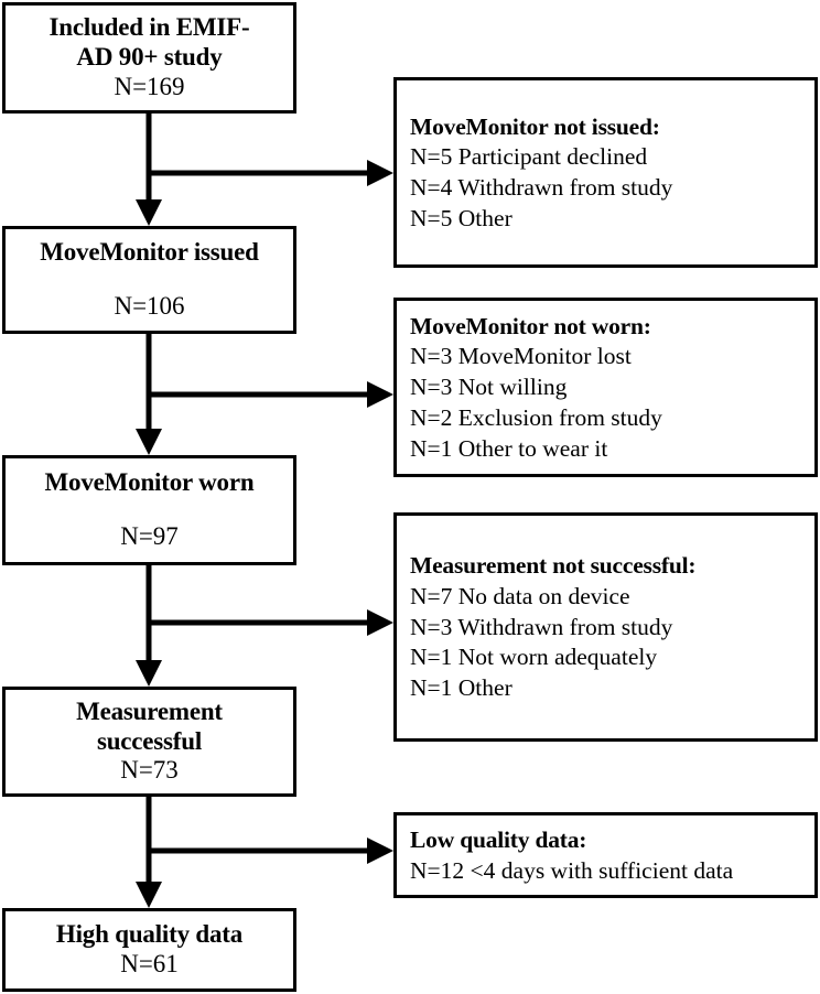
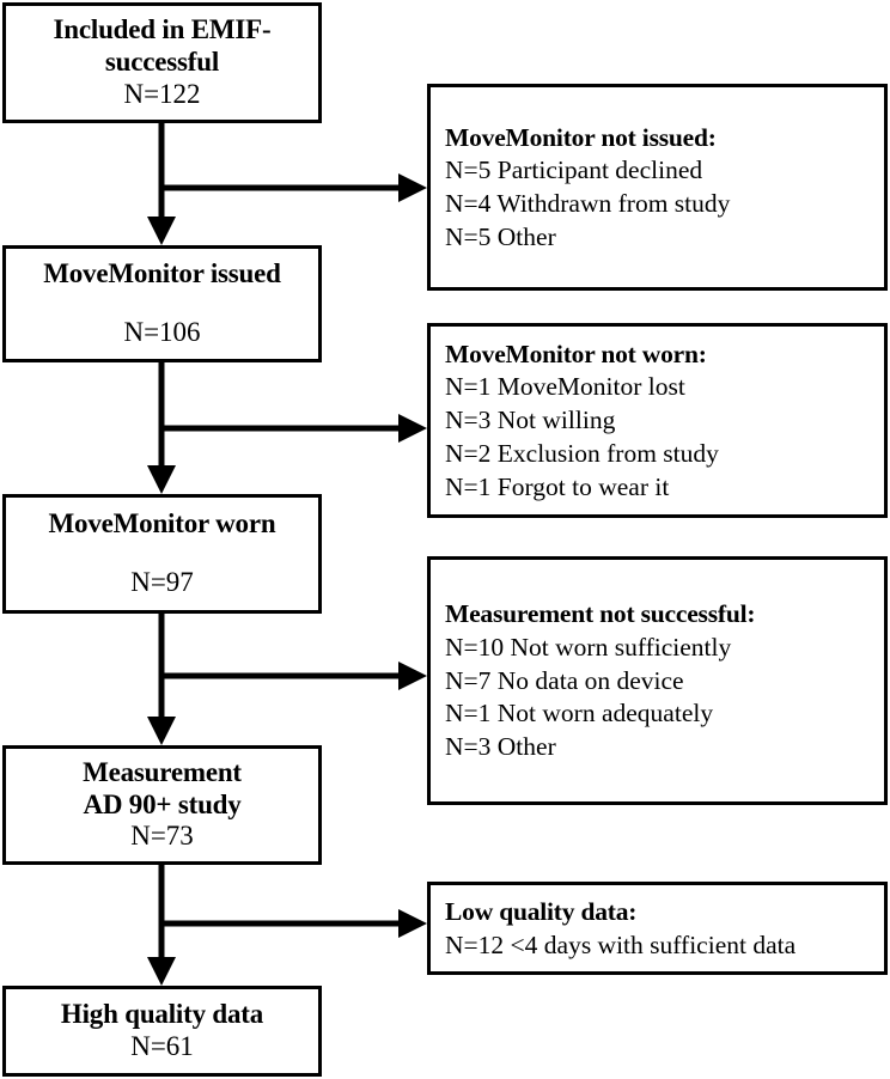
  Included in EMIF-
- AD 90+ study
+ successful
- N=169
+ N=122
  MoveMonitor issued
  N=106
  MoveMonitor worn
  N=97
  Measurement
- successful
+ AD 90+ study
  N=73
  High quality data
  N=61
  MoveMonitor not issued:
  N=5 Participant declined
  N=4 Withdrawn from study
  N=5 Other
  MoveMonitor not worn:
- N=3 MoveMonitor lost
+ N=1 MoveMonitor lost
  N=3 Not willing
  N=2 Exclusion from study
- N=1 Other to wear it
+ N=1 Forgot to wear it
  Measurement not successful:
+ N=10 Not worn sufficiently
  N=7 No data on device
- N=3 Withdrawn from study
  N=1 Not worn adequately
- N=1 Other
+ N=3 Other
  Low quality data:
  N=12 <4 days with sufficient data
